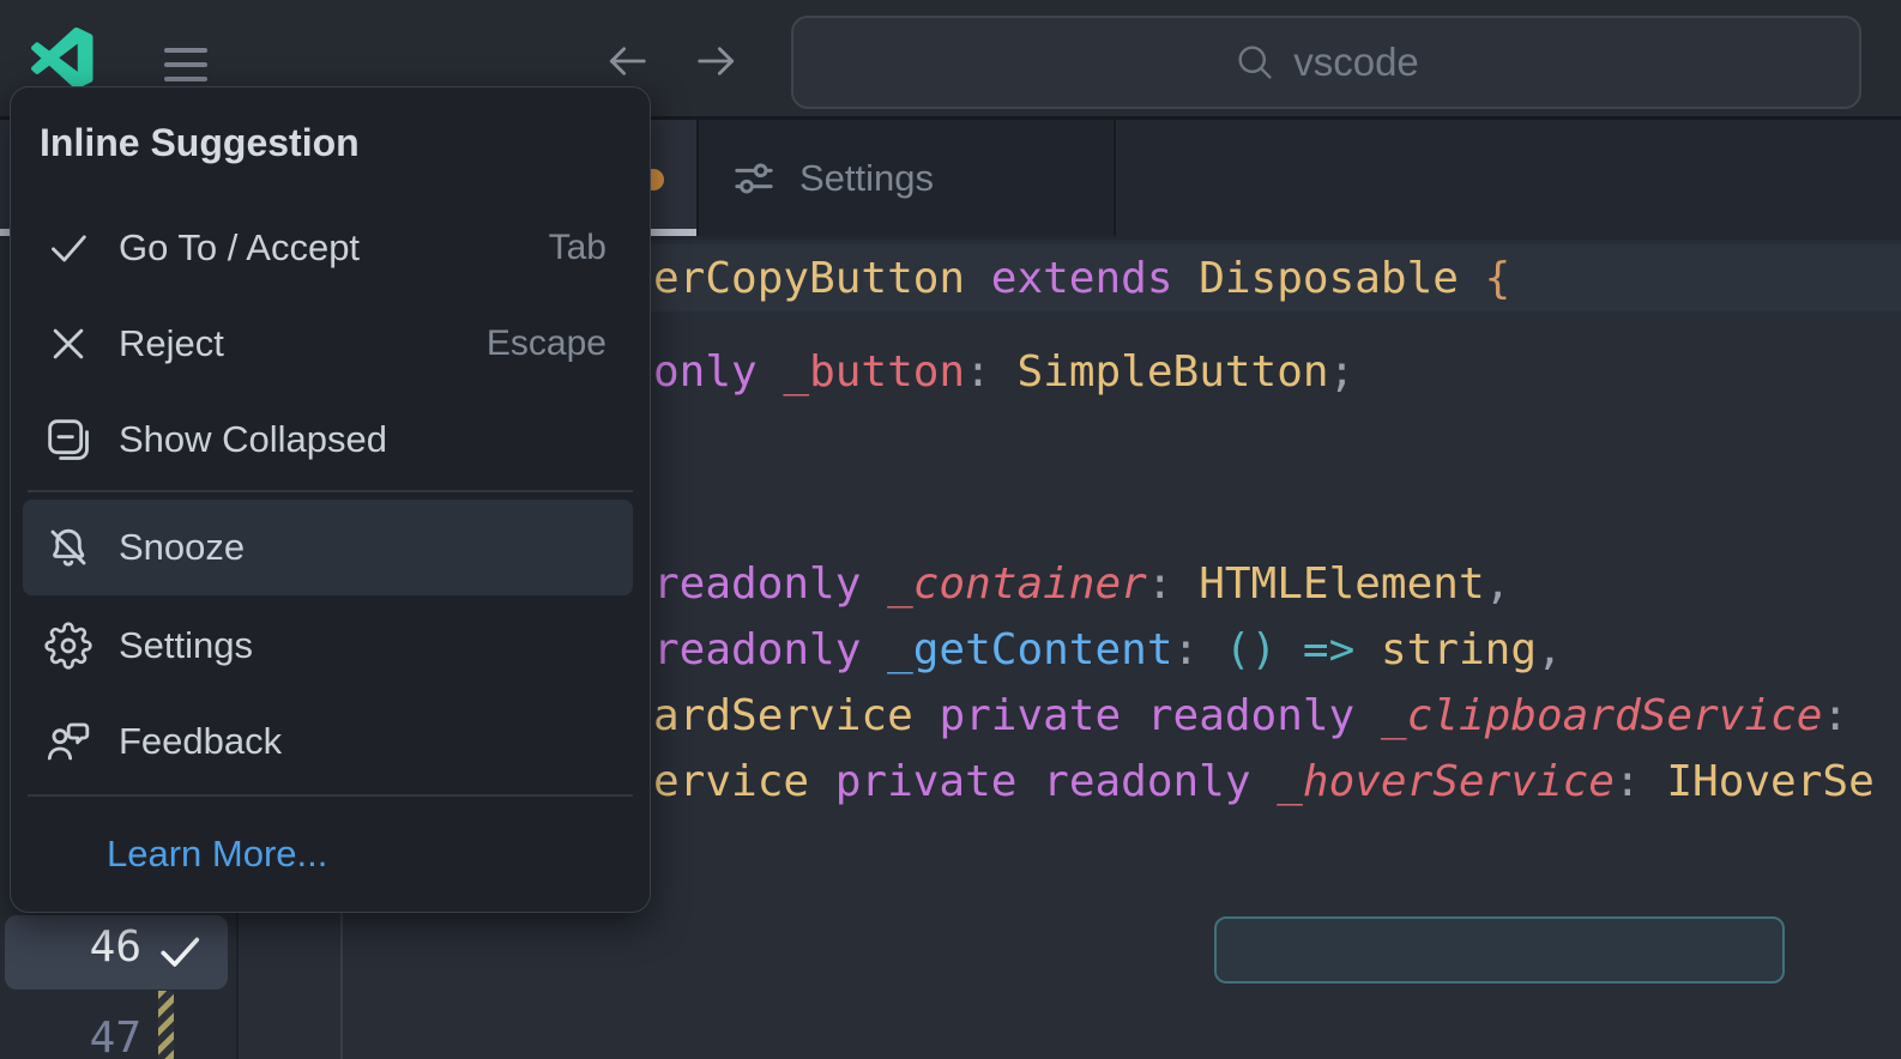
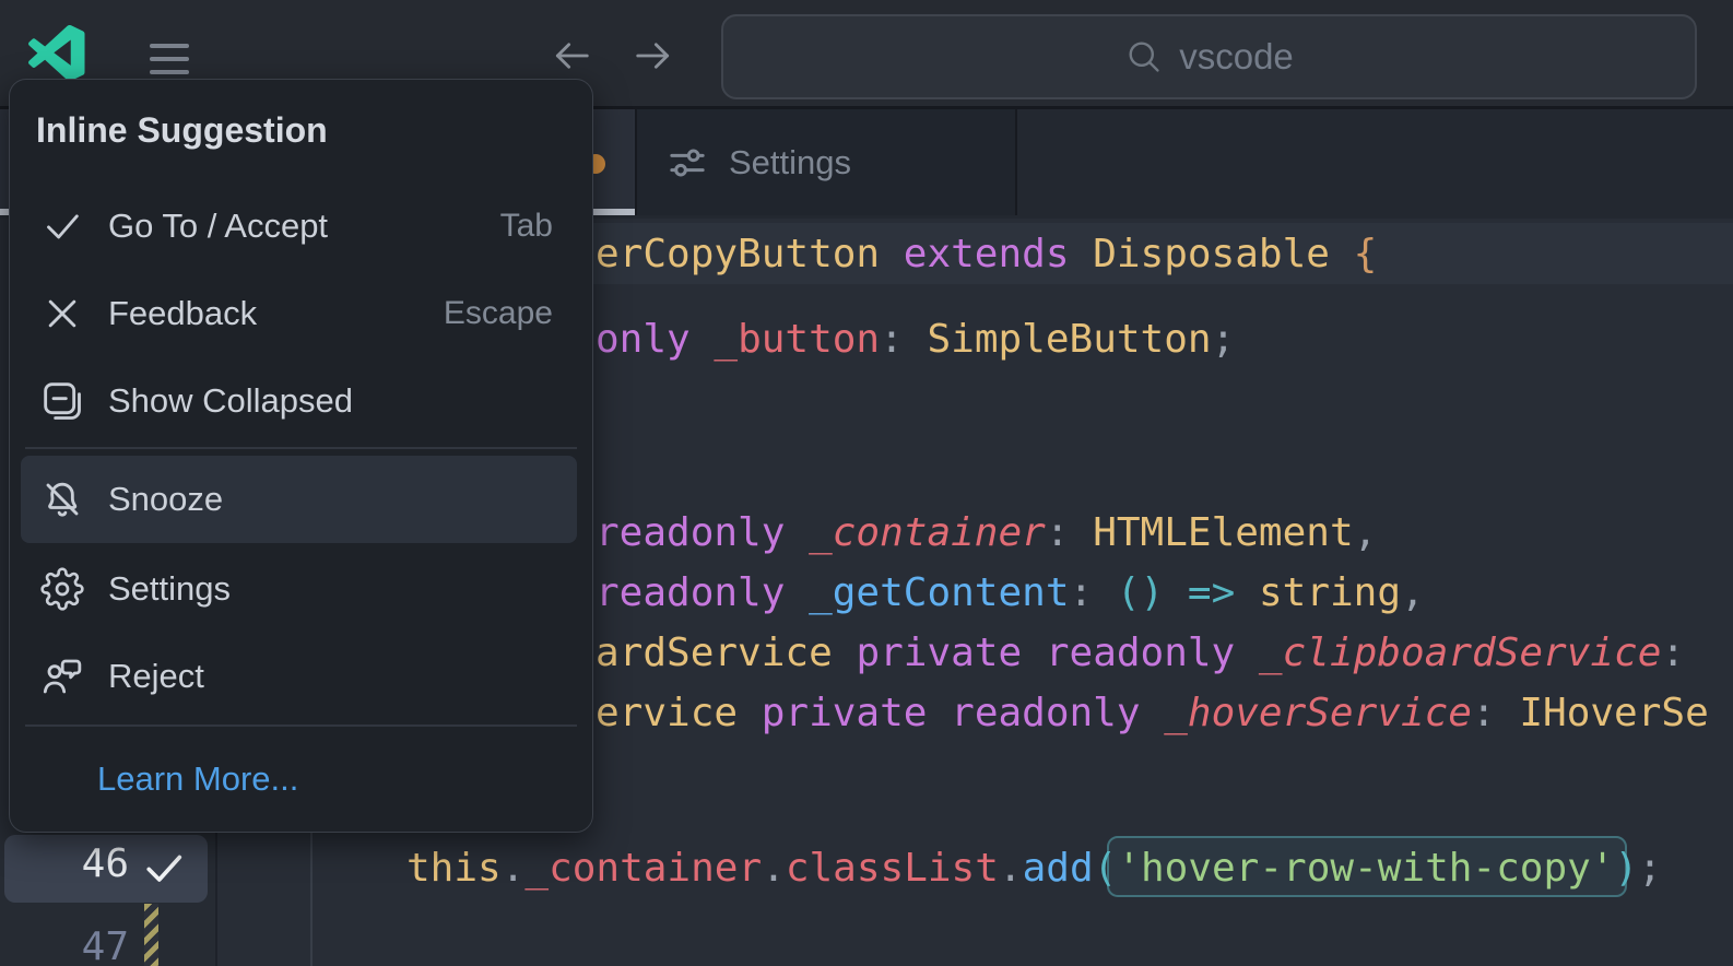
  vscode
  Settings
  erCopyButton extends Disposable {
  only _button: SimpleButton;
  readonly _container: HTMLElement,
  readonly _getContent: () => string,
  ardService private readonly _clipboardService:
  ervice private readonly _hoverService: IHoverSe
  46
  47
+ this._container.classList.add('hover-row-with-copy');
  Inline Suggestion
  Go To / Accept
  Tab
- Reject
+ Feedback
  Escape
  Show Collapsed
  Snooze
  Settings
- Feedback
+ Reject
  Learn More...
